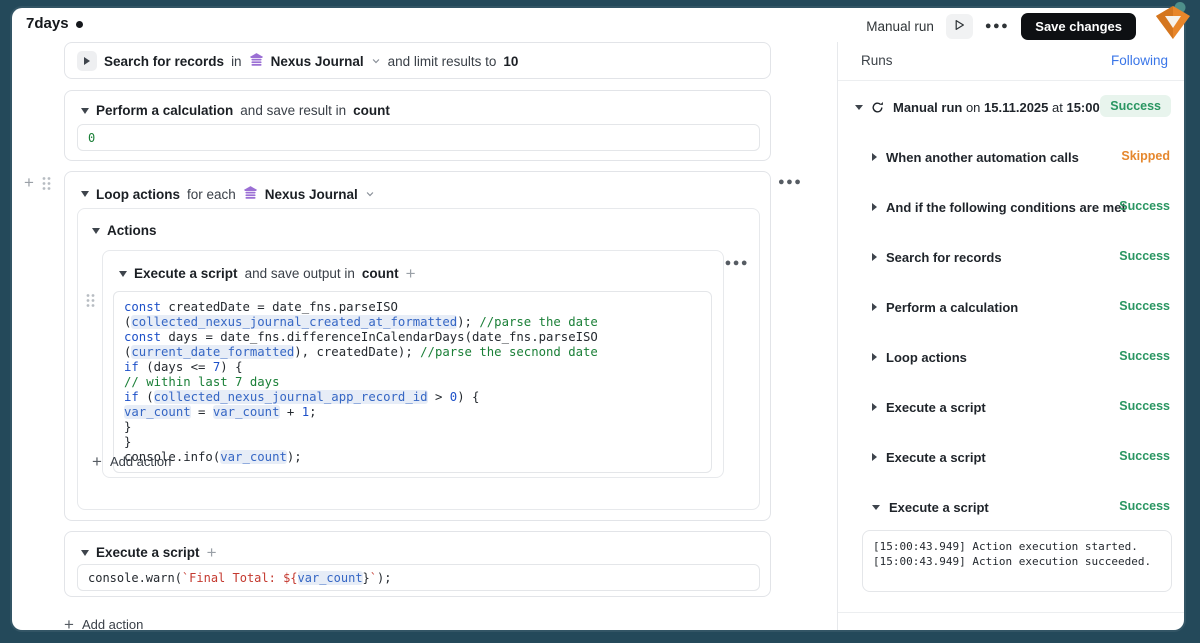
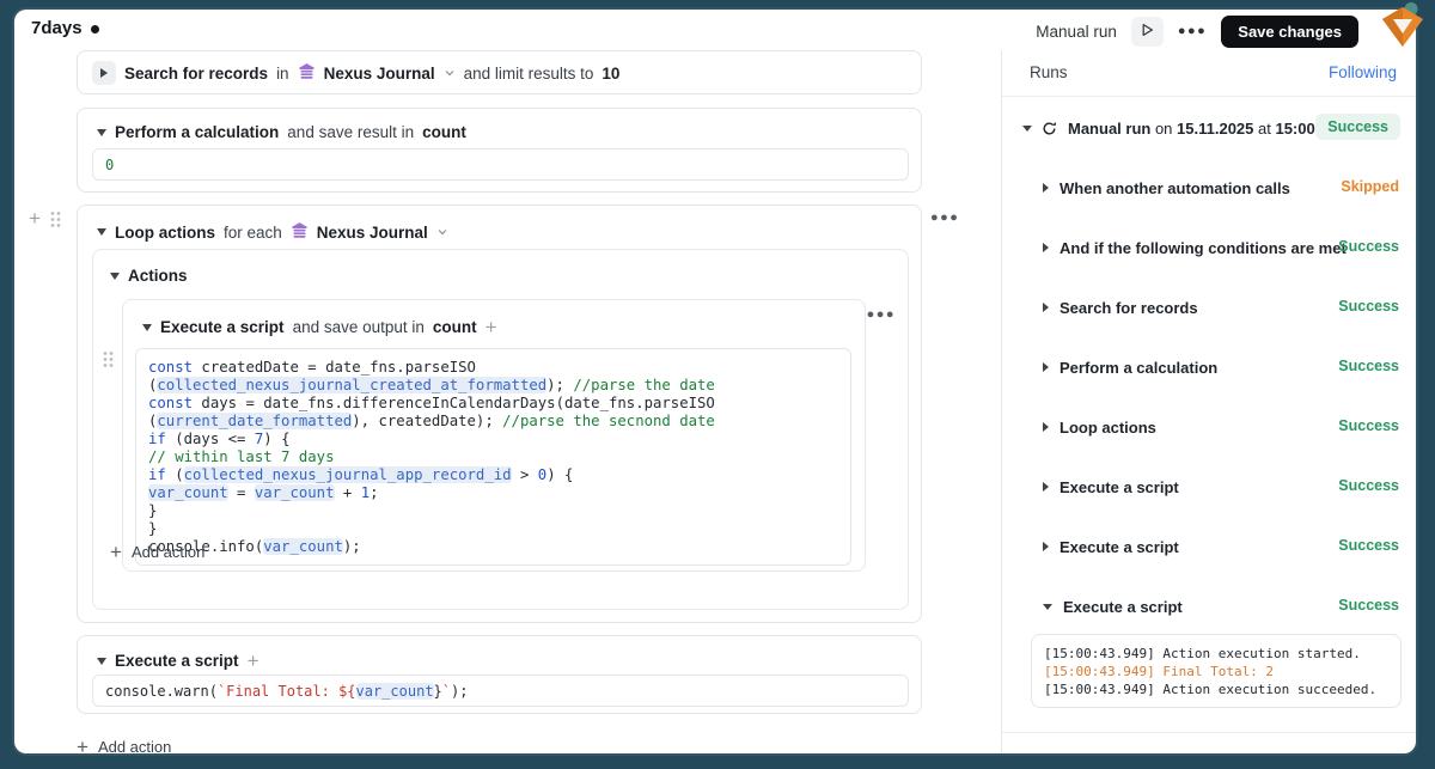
  7days
  Manual run
  ●●●
  Save changes
  +
  Search for records
  in
  Nexus Journal
  and limit results to
  10
  Perform a calculation
  and save result in
  count
  0
  Loop actions
  for each
  Nexus Journal
  Actions
  ●●●
  Execute a script
  and save output in
  count
  +
  const createdDate = date_fns.parseISO
  (collected_nexus_journal_created_at_formatted); //parse the date
  const days = date_fns.differenceInCalendarDays(date_fns.parseISO
  (current_date_formatted), createdDate); //parse the secnond date
  if (days <= 7) {
  // within last 7 days
  if (collected_nexus_journal_app_record_id > 0) {
  var_count = var_count + 1;
  }
  }
  console.info(var_count);
  +
  Add action
  ●●●
  Execute a script
  +
  console.warn(`Final Total: ${var_count}`);
  +
  Add action
  Runs
  Following
  Manual run on 15.11.2025 at 15:00
  When another automation calls
  And if the following conditions are met
  Search for records
  Perform a calculation
  Loop actions
  Execute a script
  Execute a script
  Execute a script
  [15:00:43.949] Action execution started.
+ [15:00:43.949] Final Total: 2
  [15:00:43.949] Action execution succeeded.
  Success
  Skipped
  Success
  Success
  Success
  Success
  Success
  Success
  Success
